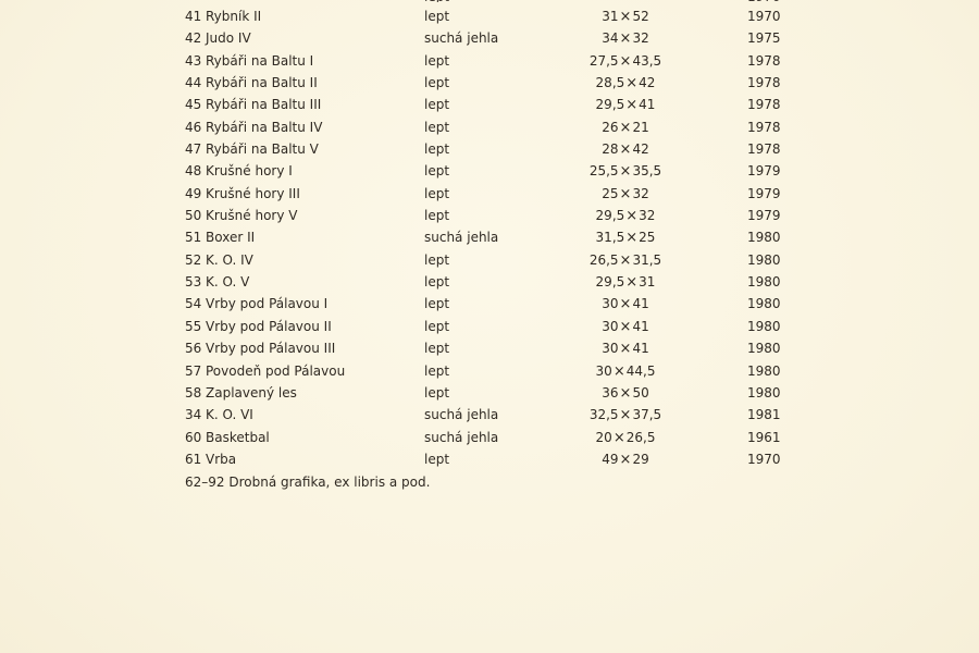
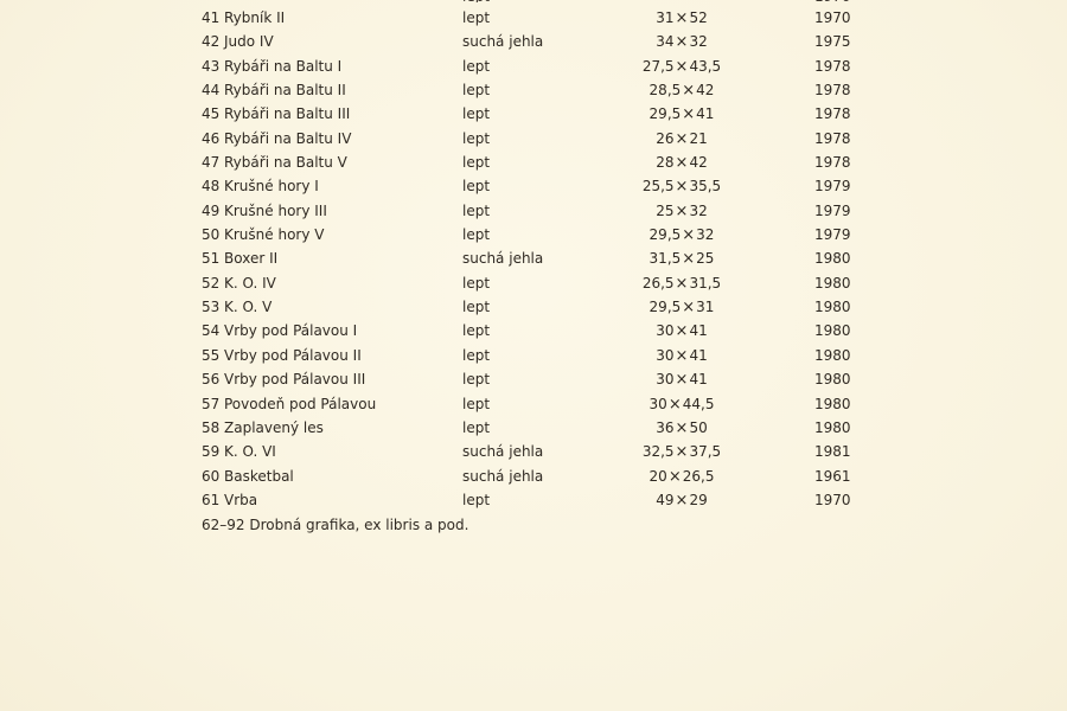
  41
  Rybník II
  lept
  31×52
  1970
  42
  Judo IV
  suchá jehla
  34×32
  1975
  43
  Rybáři na Baltu I
  lept
  27,5×43,5
  1978
  44
  Rybáři na Baltu II
  lept
  28,5×42
  1978
  45
  Rybáři na Baltu III
  lept
  29,5×41
  1978
  46
  Rybáři na Baltu IV
  lept
  26×21
  1978
  47
  Rybáři na Baltu V
  lept
  28×42
  1978
  48
  Krušné hory I
  lept
  25,5×35,5
  1979
  49
  Krušné hory III
  lept
  25×32
  1979
  50
  Krušné hory V
  lept
  29,5×32
  1979
  51
  Boxer II
  suchá jehla
  31,5×25
  1980
  52
  K. O. IV
  lept
  26,5×31,5
  1980
  53
  K. O. V
  lept
  29,5×31
  1980
  54
  Vrby pod Pálavou I
  lept
  30×41
  1980
  55
  Vrby pod Pálavou II
  lept
  30×41
  1980
  56
  Vrby pod Pálavou III
  lept
  30×41
  1980
  57
  Povodeň pod Pálavou
  lept
  30×44,5
  1980
  58
  Zaplavený les
  lept
  36×50
  1980
- 34
+ 59
  K. O. VI
  suchá jehla
  32,5×37,5
  1981
  60
  Basketbal
  suchá jehla
  20×26,5
  1961
  61
  Vrba
  lept
  49×29
  1970
  62–92 Drobná grafika, ex libris a pod.
